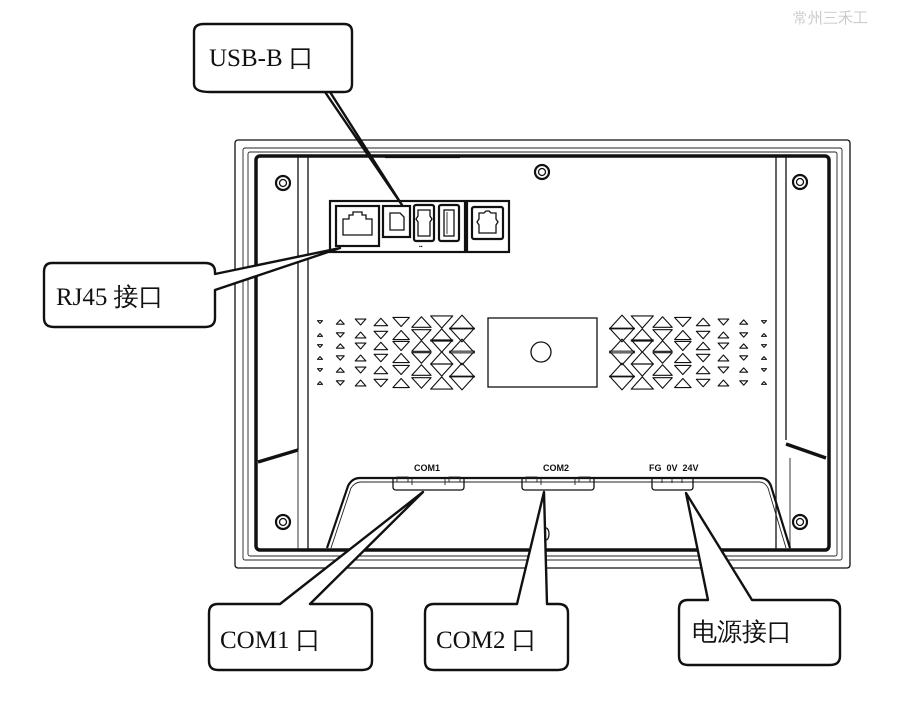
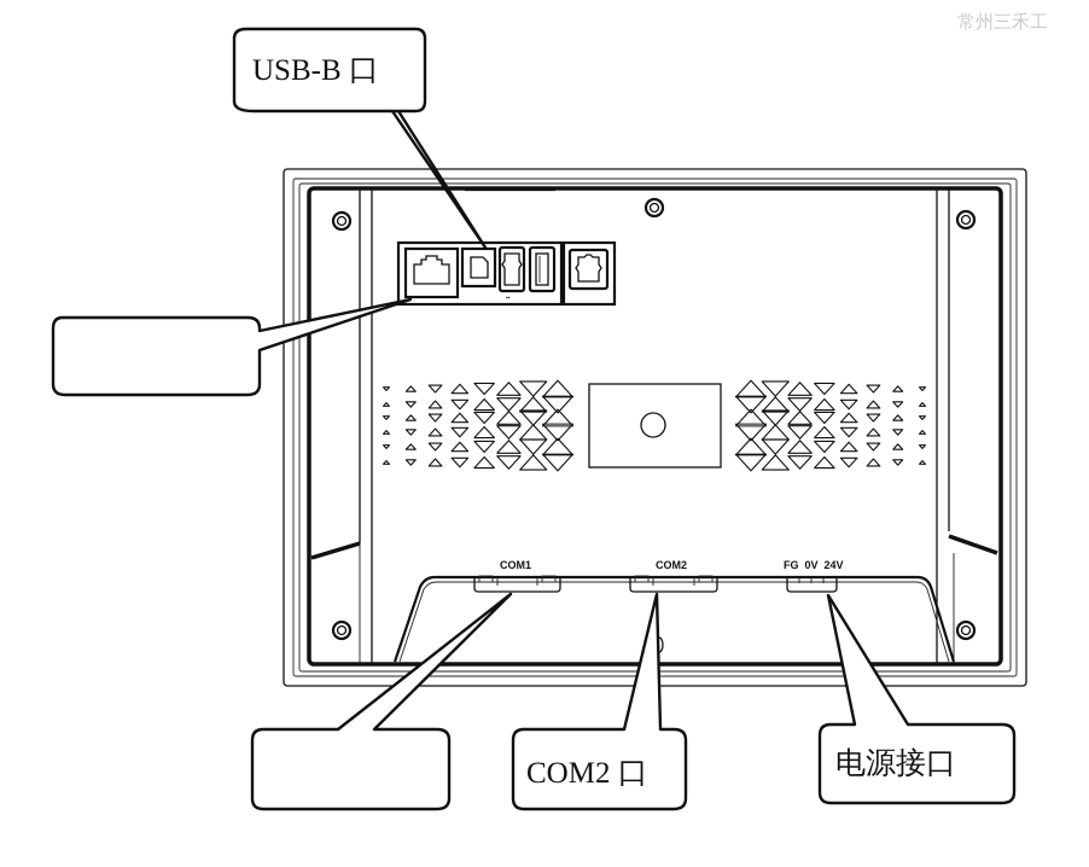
  常州三禾工
  COM1
  COM2
  FG 0V 24V
  USB-B 口
- RJ45 接口
- COM1 口
  COM2 口
  电源接口
